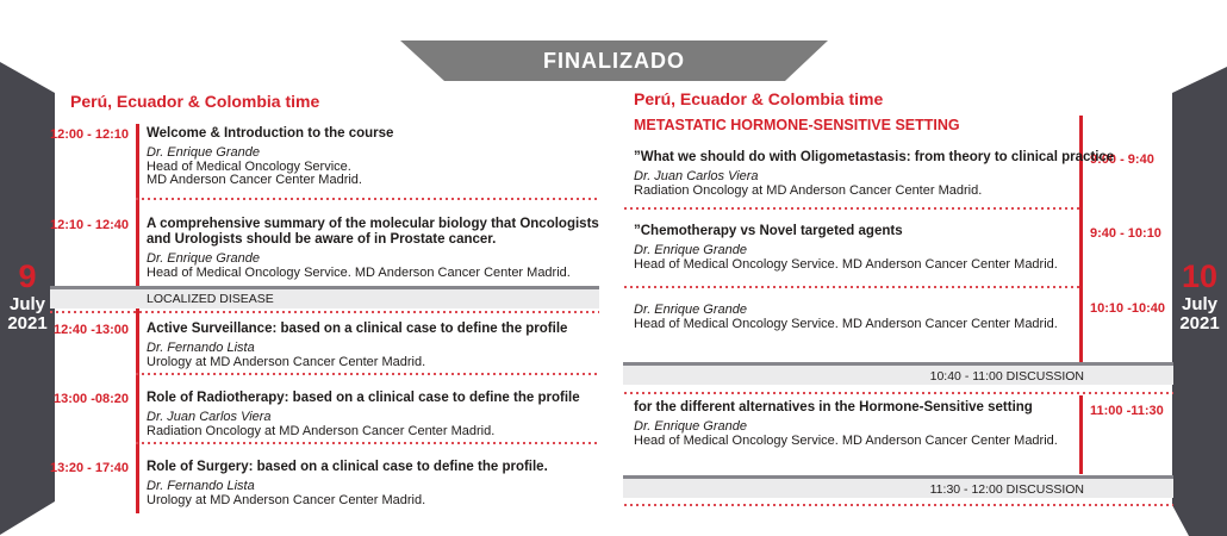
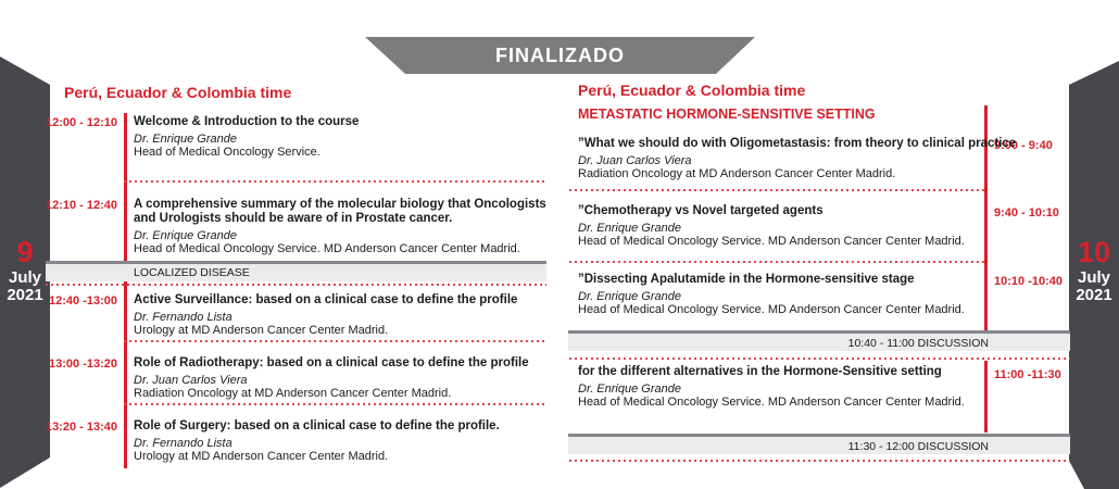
  9
  July
  2021
  10
  July
  2021
  FINALIZADO
  Perú, Ecuador & Colombia time
  12:00 - 12:10
  Welcome & Introduction to the course
  Dr. Enrique Grande
  Head of Medical Oncology Service.
- MD Anderson Cancer Center Madrid.
  12:10 - 12:40
  A comprehensive summary of the molecular biology that Oncologists
  and Urologists should be aware of in Prostate cancer.
  Dr. Enrique Grande
  Head of Medical Oncology Service. MD Anderson Cancer Center Madrid.
  LOCALIZED DISEASE
  12:40 -13:00
  Active Surveillance: based on a clinical case to define the profile
  Dr. Fernando Lista
  Urology at MD Anderson Cancer Center Madrid.
- 13:00 -08:20
+ 13:00 -13:20
  Role of Radiotherapy: based on a clinical case to define the profile
  Dr. Juan Carlos Viera
  Radiation Oncology at MD Anderson Cancer Center Madrid.
- 13:20 - 17:40
+ 13:20 - 13:40
  Role of Surgery: based on a clinical case to define the profile.
  Dr. Fernando Lista
  Urology at MD Anderson Cancer Center Madrid.
  Perú, Ecuador & Colombia time
  METASTATIC HORMONE-SENSITIVE SETTING
  9:00 - 9:40
  ”What we should do with Oligometastasis: from theory to clinical practice
  Dr. Juan Carlos Viera
  Radiation Oncology at MD Anderson Cancer Center Madrid.
  9:40 - 10:10
  ”Chemotherapy vs Novel targeted agents
  Dr. Enrique Grande
  Head of Medical Oncology Service. MD Anderson Cancer Center Madrid.
  10:10 -10:40
+ ”Dissecting Apalutamide in the Hormone-sensitive stage
  Dr. Enrique Grande
  Head of Medical Oncology Service. MD Anderson Cancer Center Madrid.
  10:40 - 11:00 DISCUSSION
  11:00 -11:30
  for the different alternatives in the Hormone-Sensitive setting
  Dr. Enrique Grande
  Head of Medical Oncology Service. MD Anderson Cancer Center Madrid.
  11:30 - 12:00 DISCUSSION
